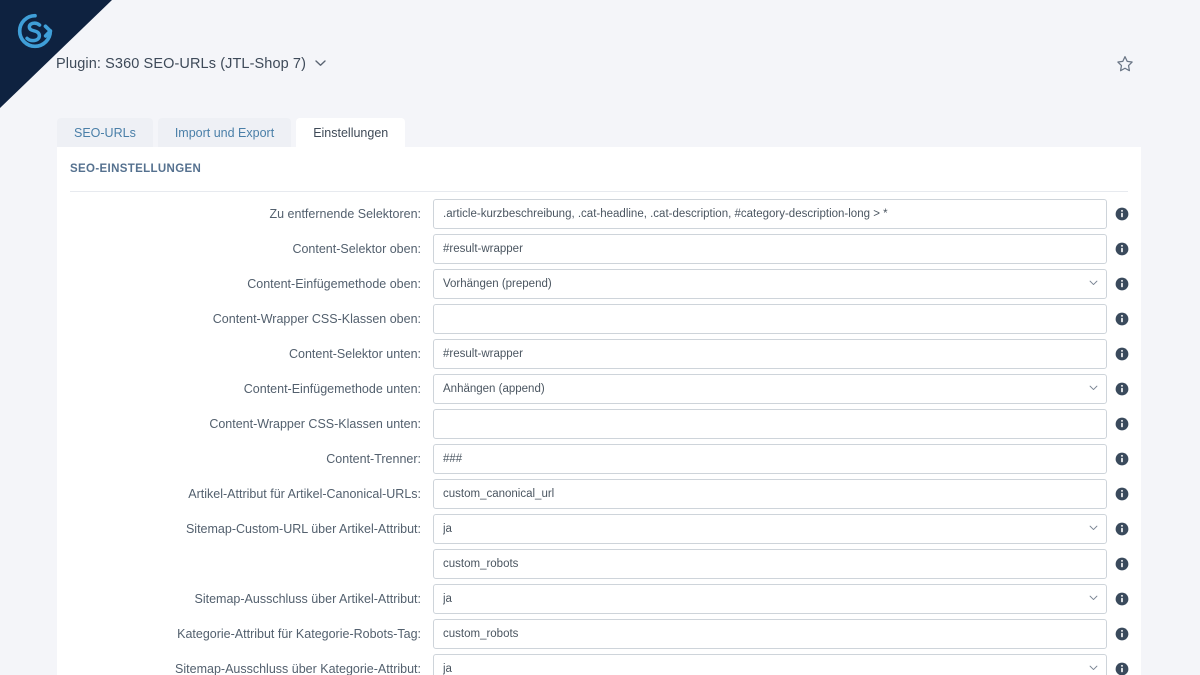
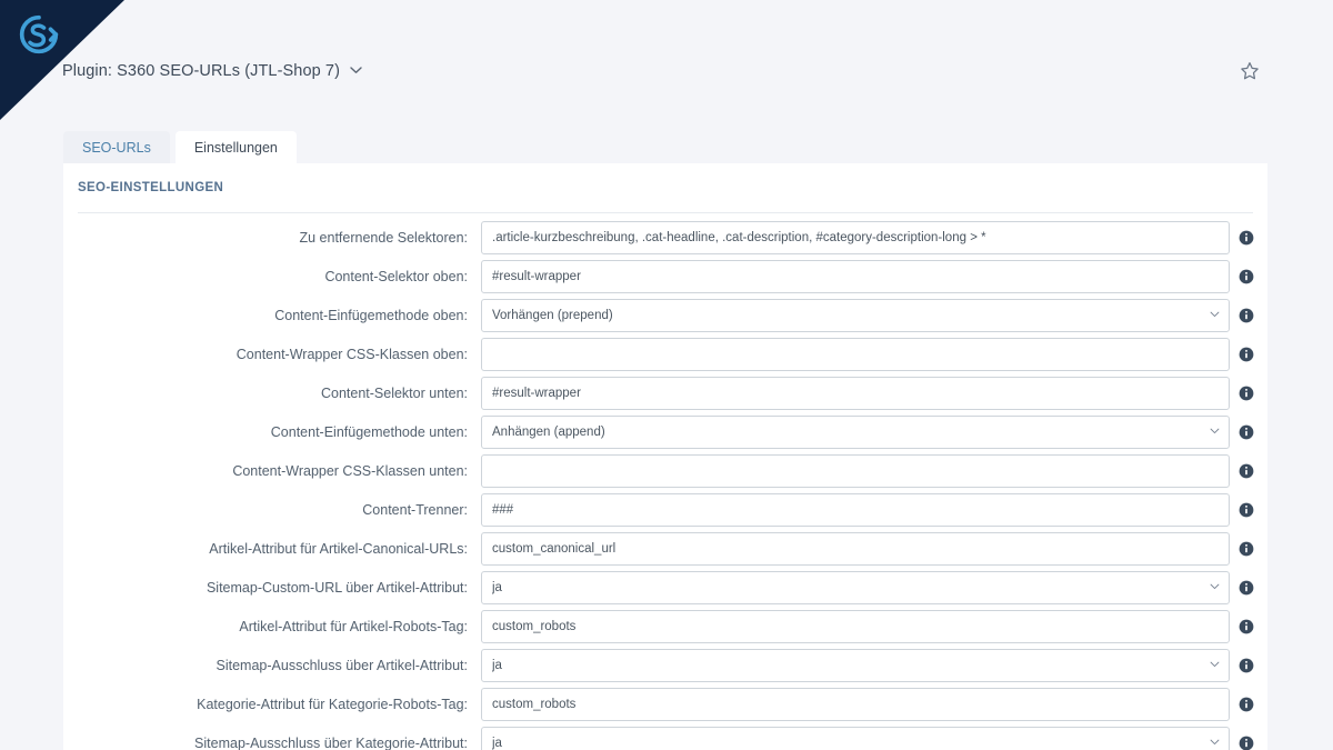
  Plugin: S360 SEO-URLs (JTL-Shop 7)
  SEO-URLs
- Import und Export
  Einstellungen
  SEO-EINSTELLUNGEN
  Zu entfernende Selektoren:
  .article-kurzbeschreibung, .cat-headline, .cat-description, #category-description-long > *
  Content-Selektor oben:
  #result-wrapper
  Content-Einfügemethode oben:
  Vorhängen (prepend)
  Content-Wrapper CSS-Klassen oben:
  Content-Selektor unten:
  #result-wrapper
  Content-Einfügemethode unten:
  Anhängen (append)
  Content-Wrapper CSS-Klassen unten:
  Content-Trenner:
  ###
  Artikel-Attribut für Artikel-Canonical-URLs:
  custom_canonical_url
  Sitemap-Custom-URL über Artikel-Attribut:
  ja
+ Artikel-Attribut für Artikel-Robots-Tag:
  custom_robots
  Sitemap-Ausschluss über Artikel-Attribut:
  ja
  Kategorie-Attribut für Kategorie-Robots-Tag:
  custom_robots
  Sitemap-Ausschluss über Kategorie-Attribut:
  ja
